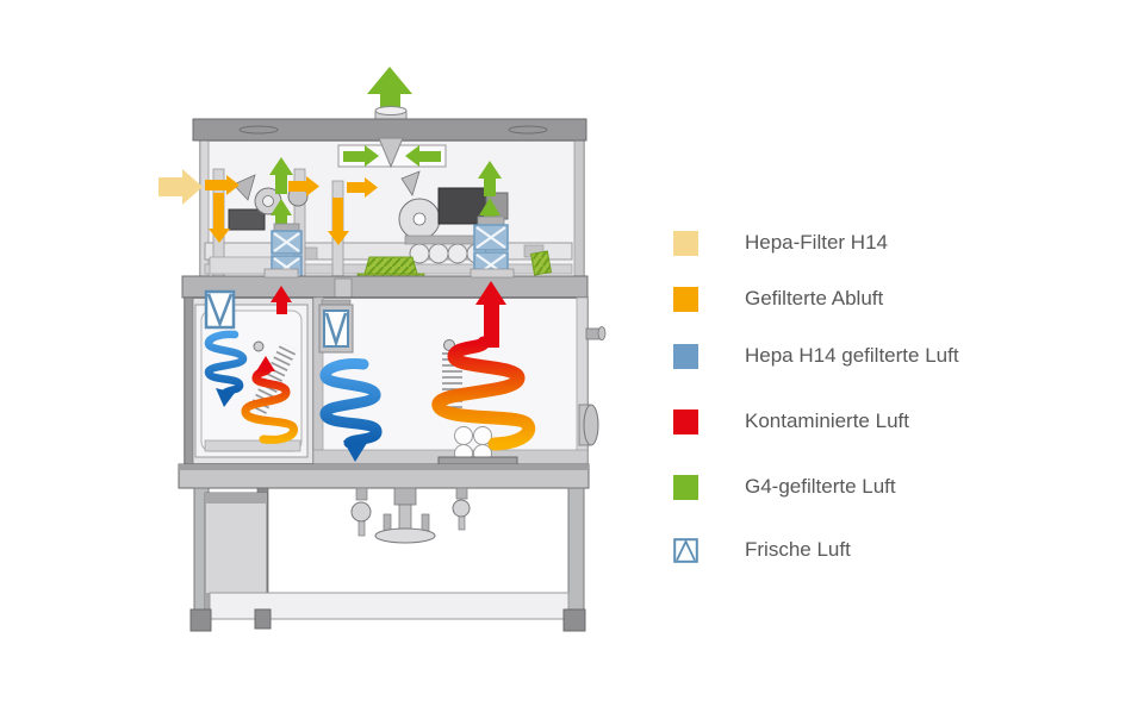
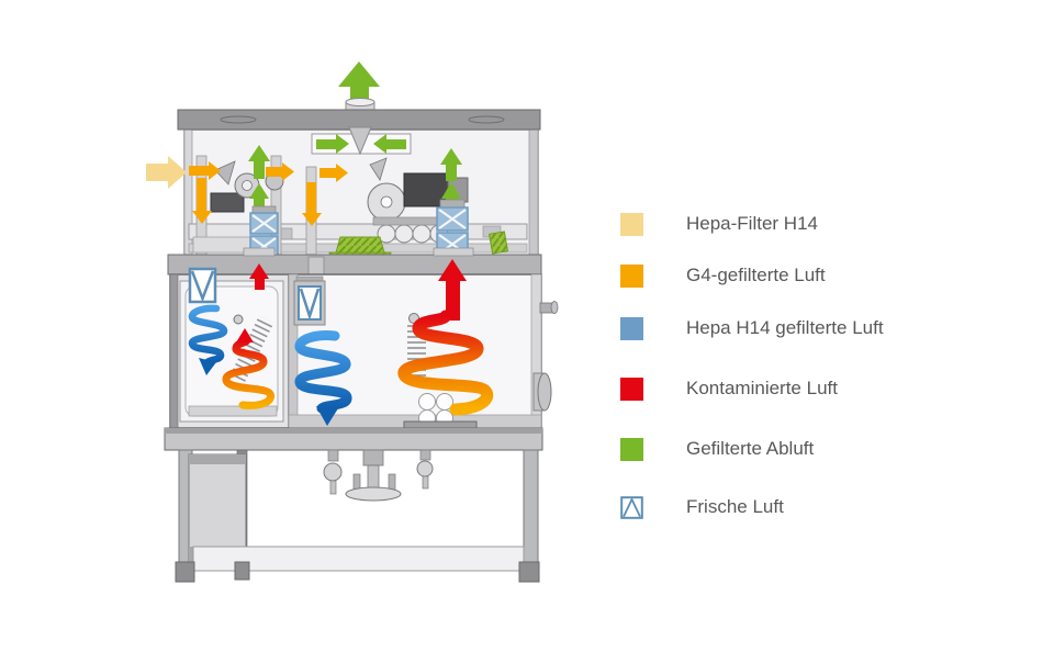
  Hepa-Filter H14
- Gefilterte Abluft
+ G4-gefilterte Luft
  Hepa H14 gefilterte Luft
  Kontaminierte Luft
- G4-gefilterte Luft
+ Gefilterte Abluft
  Frische Luft
